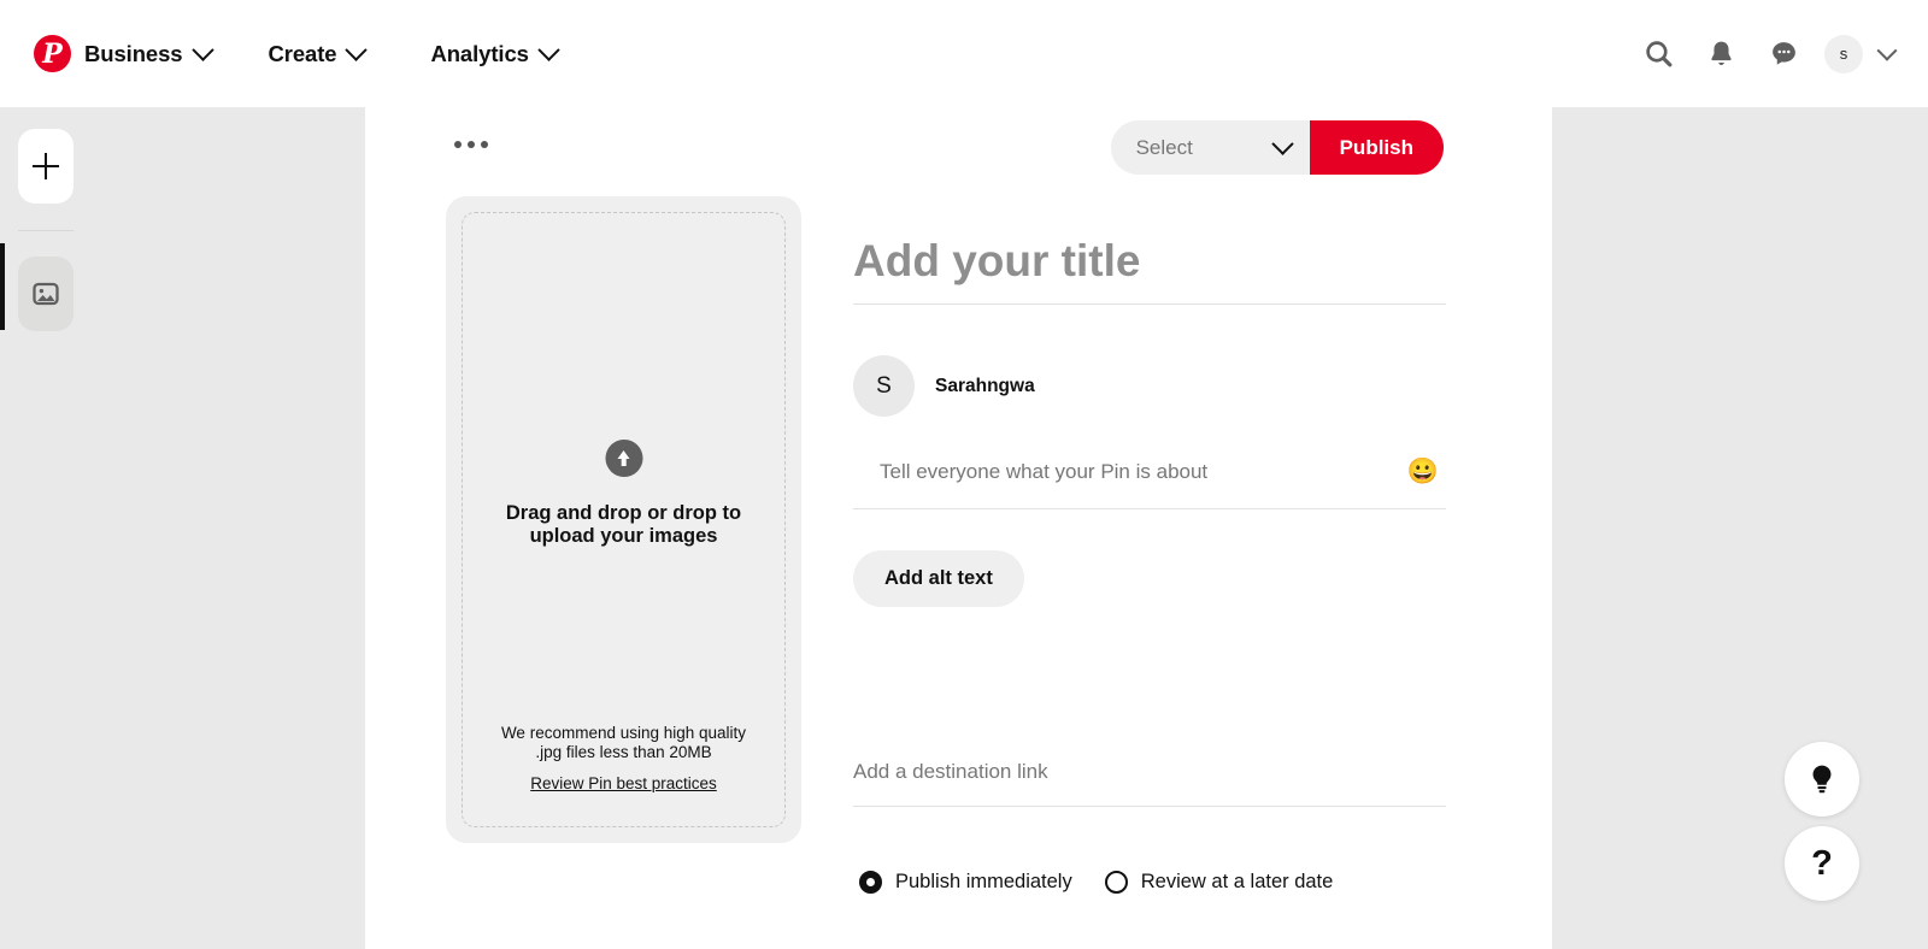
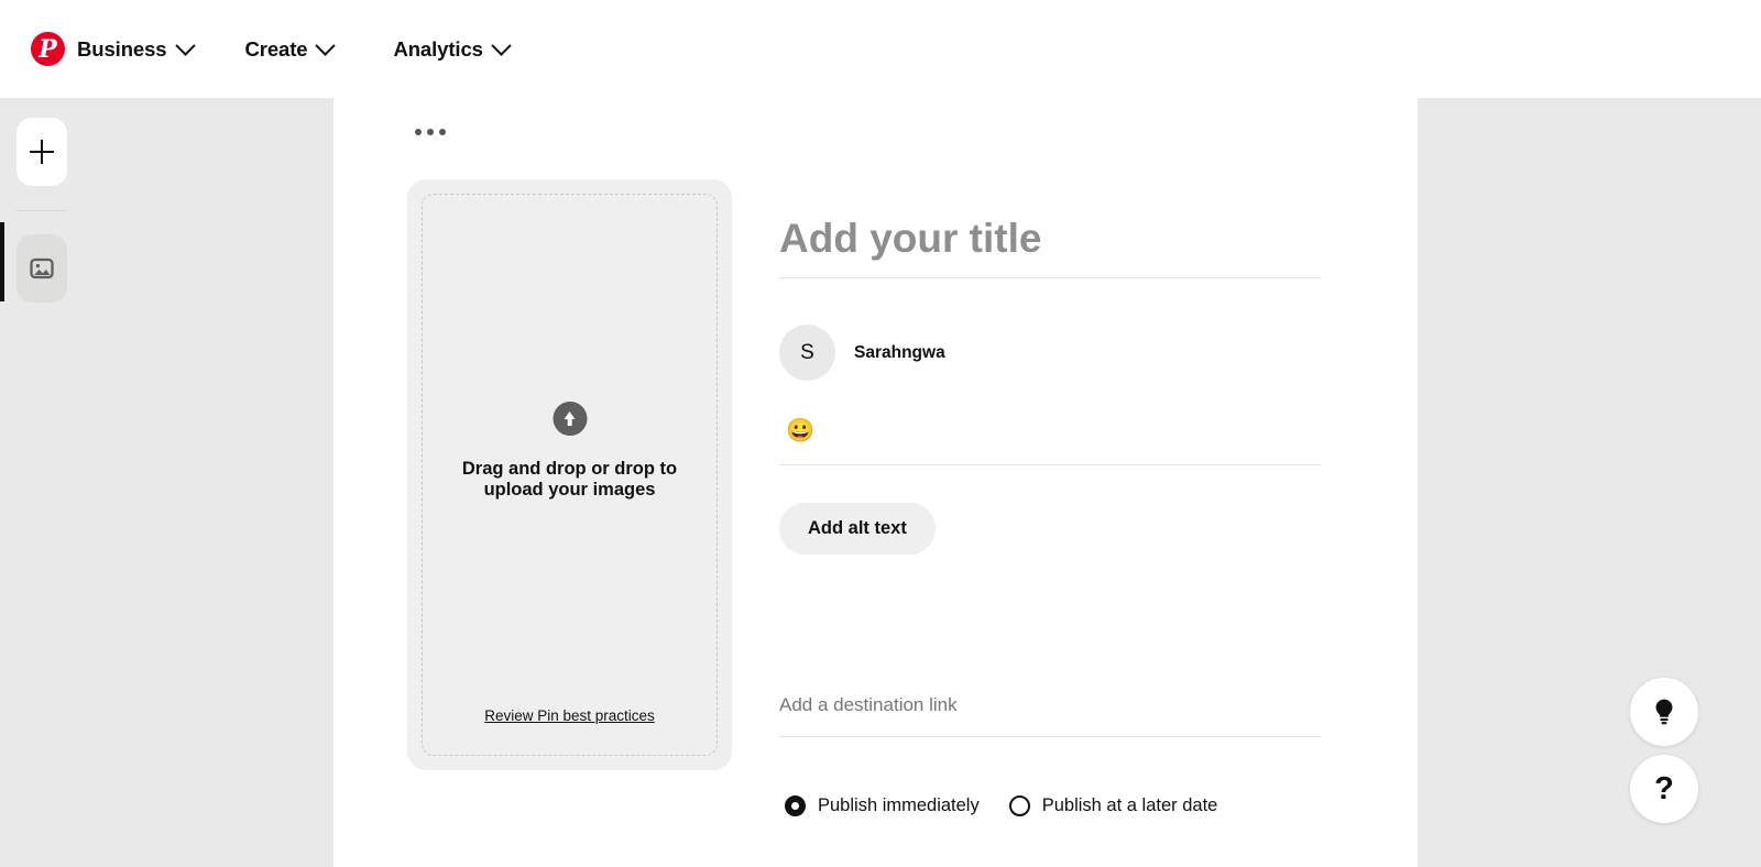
  P
  Business
  Create
  Analytics
- s
- Select
- Publish
  Drag and drop or drop to
  upload your images
- We recommend using high quality
- .jpg files less than 20MB
  Review Pin best practices
  Add your title
  S
  Sarahngwa
- Tell everyone what your Pin is about
  😀
  Add alt text
  Add a destination link
  Publish immediately
- Review at a later date
+ Publish at a later date
  ?
